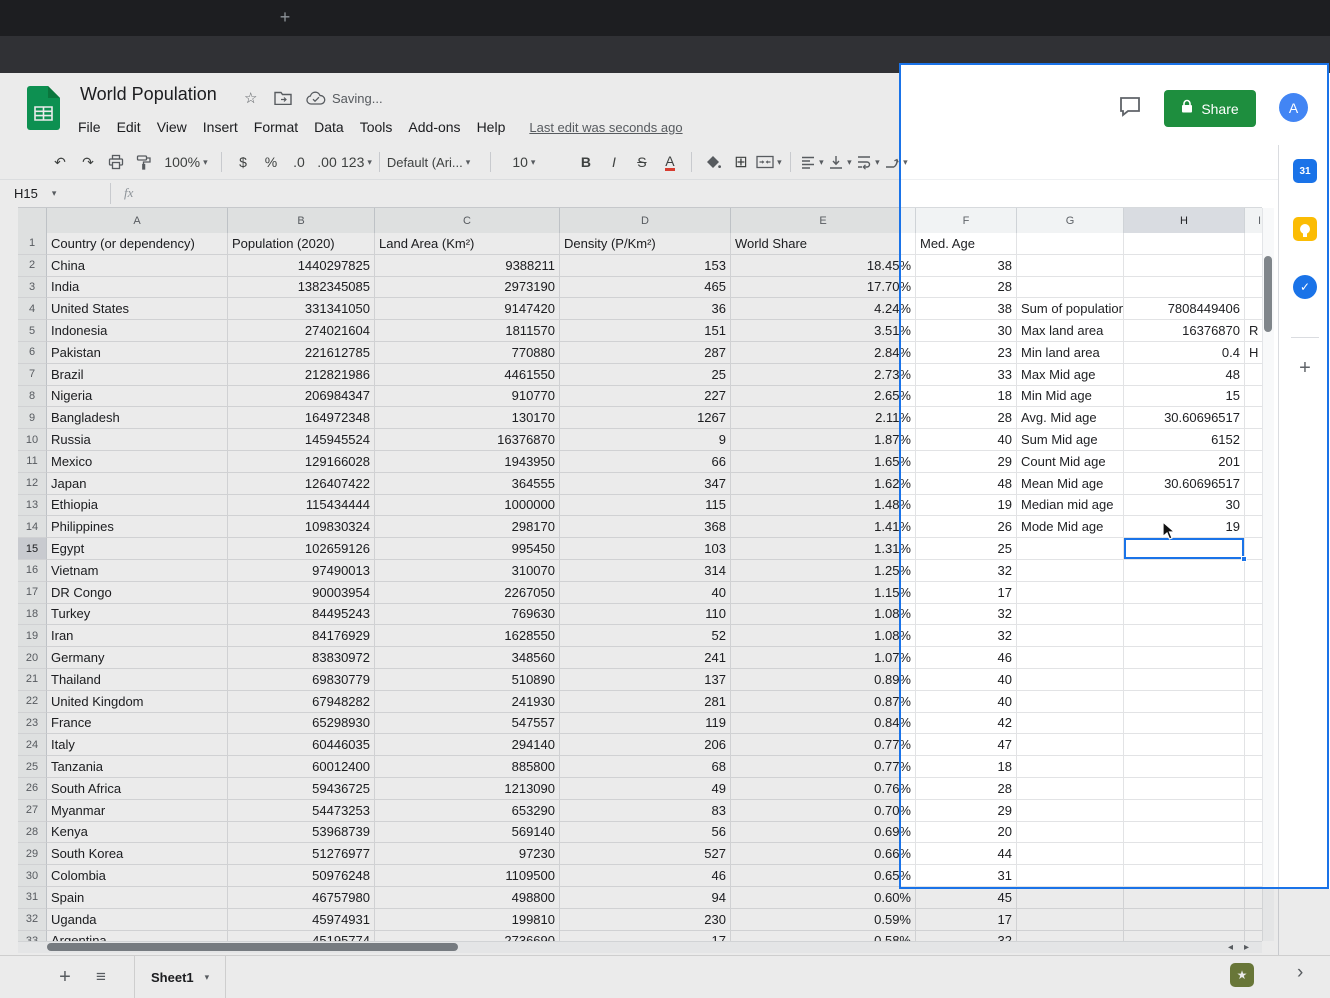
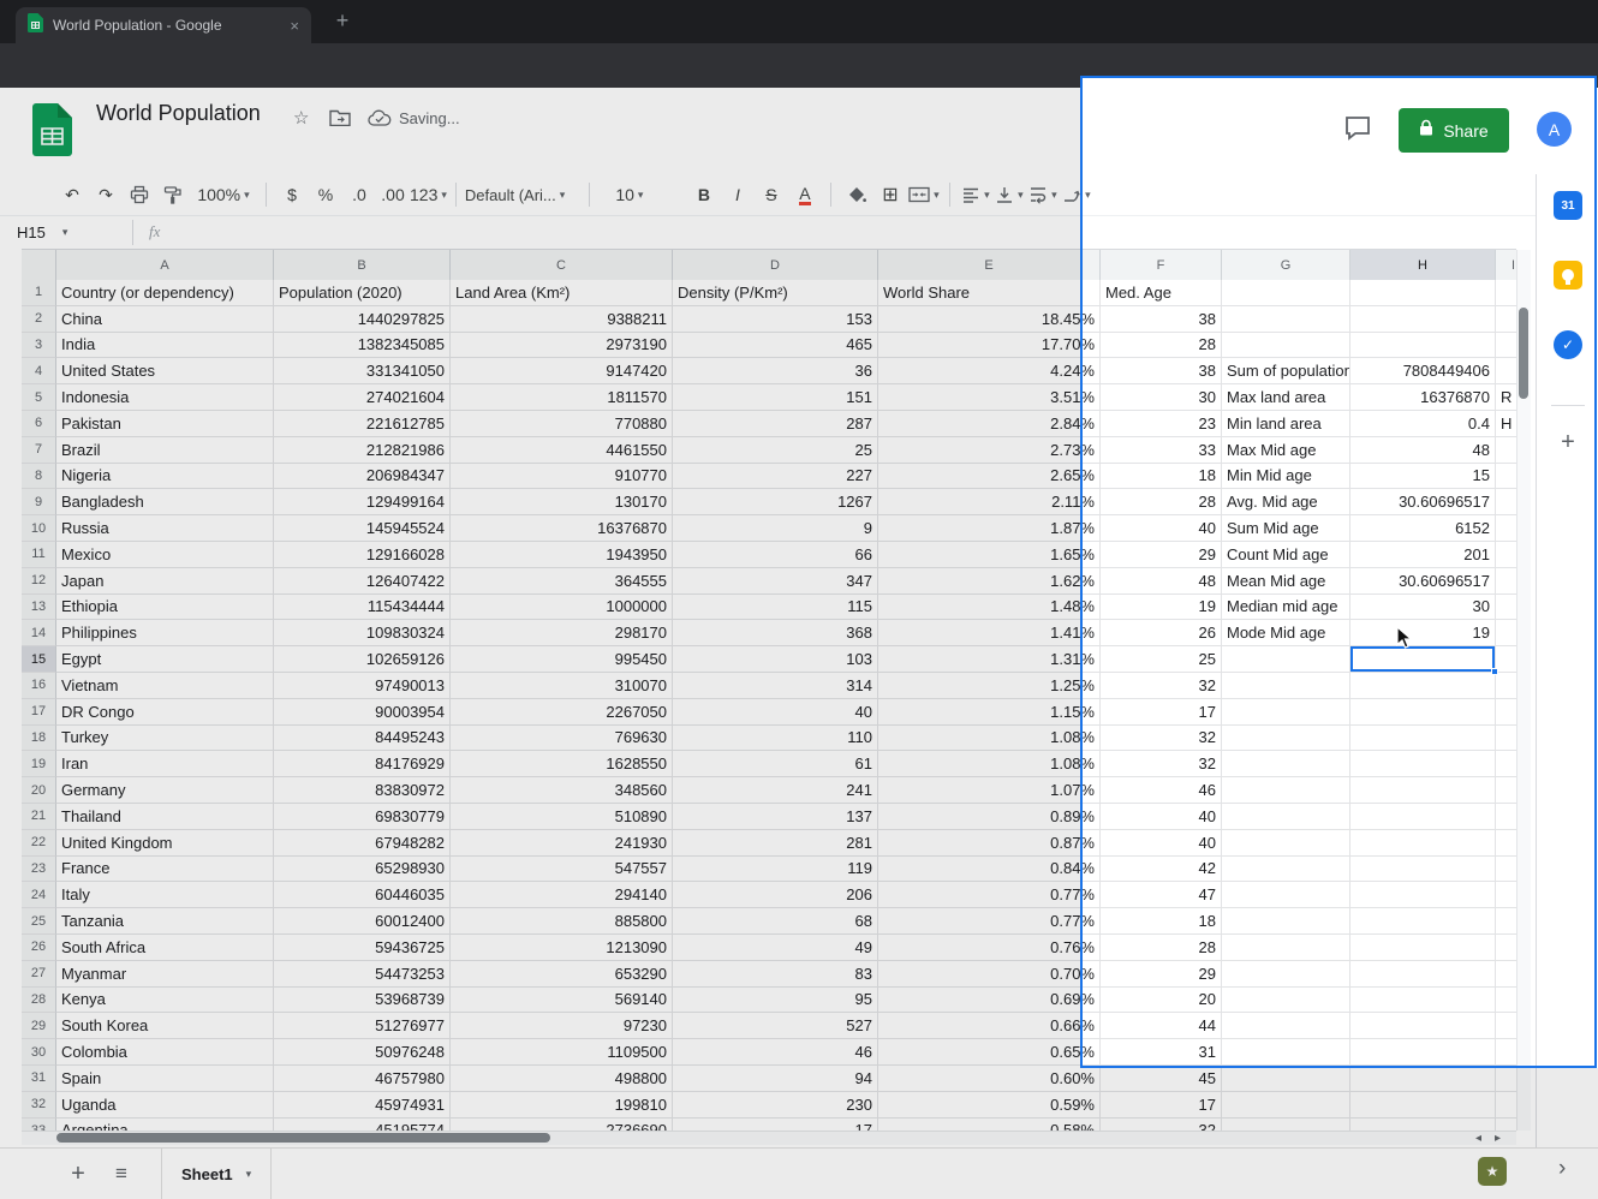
+ World Population - Google
+ ×
  +
  World Population
  ☆
  Saving...
- File
- Edit
- View
- Insert
- Format
- Data
- Tools
- Add-ons
- Help
- Last edit was seconds ago
  Share
  A
  ↶
  ↷
  100%
  ▾
  $
  %
  .0
  .00
  123
  ▾
  Default (Ari...
  ▾
  10
  ▾
  B
  I
  S
  A
  ⊞
  ▾
  ▾
  ▾
  ▾
  ▾
  H15
  ▾
  fx
  A
  B
  C
  D
  E
  F
  G
  H
  I
  1
  Country (or dependency)
  Population (2020)
  Land Area (Km²)
  Density (P/Km²)
  World Share
  Med. Age
  2
  China
  1440297825
  9388211
  153
  18.45%
  38
  3
  India
  1382345085
  2973190
  465
  17.70%
  28
  4
  United States
  331341050
  9147420
  36
  4.24%
  38
  Sum of population
  7808449406
  5
  Indonesia
  274021604
  1811570
  151
  3.51%
  30
  Max land area
  16376870
  R
  6
  Pakistan
  221612785
  770880
  287
  2.84%
  23
  Min land area
  0.4
  H
  7
  Brazil
  212821986
  4461550
  25
  2.73%
  33
  Max Mid age
  48
  8
  Nigeria
  206984347
  910770
  227
  2.65%
  18
  Min Mid age
  15
  9
  Bangladesh
- 164972348
+ 129499164
  130170
  1267
  2.11%
  28
  Avg. Mid age
  30.60696517
  10
  Russia
  145945524
  16376870
  9
  1.87%
  40
  Sum Mid age
  6152
  11
  Mexico
  129166028
  1943950
  66
  1.65%
  29
  Count Mid age
  201
  12
  Japan
  126407422
  364555
  347
  1.62%
  48
  Mean Mid age
  30.60696517
  13
  Ethiopia
  115434444
  1000000
  115
  1.48%
  19
  Median mid age
  30
  14
  Philippines
  109830324
  298170
  368
  1.41%
  26
  Mode Mid age
  19
  15
  Egypt
  102659126
  995450
  103
  1.31%
  25
  16
  Vietnam
  97490013
  310070
  314
  1.25%
  32
  17
  DR Congo
  90003954
  2267050
  40
  1.15%
  17
  18
  Turkey
  84495243
  769630
  110
  1.08%
  32
  19
  Iran
  84176929
  1628550
- 52
+ 61
  1.08%
  32
  20
  Germany
  83830972
  348560
  241
  1.07%
  46
  21
  Thailand
  69830779
  510890
  137
  0.89%
  40
  22
  United Kingdom
  67948282
  241930
  281
  0.87%
  40
  23
  France
  65298930
  547557
  119
  0.84%
  42
  24
  Italy
  60446035
  294140
  206
  0.77%
  47
  25
  Tanzania
  60012400
  885800
  68
  0.77%
  18
  26
  South Africa
  59436725
  1213090
  49
  0.76%
  28
  27
  Myanmar
  54473253
  653290
  83
  0.70%
  29
  28
  Kenya
  53968739
  569140
- 56
+ 95
  0.69%
  20
  29
  South Korea
  51276977
  97230
  527
  0.66%
  44
  30
  Colombia
  50976248
  1109500
  46
  0.65%
  31
  31
  Spain
  46757980
  498800
  94
  0.60%
  45
  32
  Uganda
  45974931
  199810
  230
  0.59%
  17
  ◂
  ▸
  +
  ≡
  Sheet1
  ▾
  ★
  ›
  31
  ✓
  +
